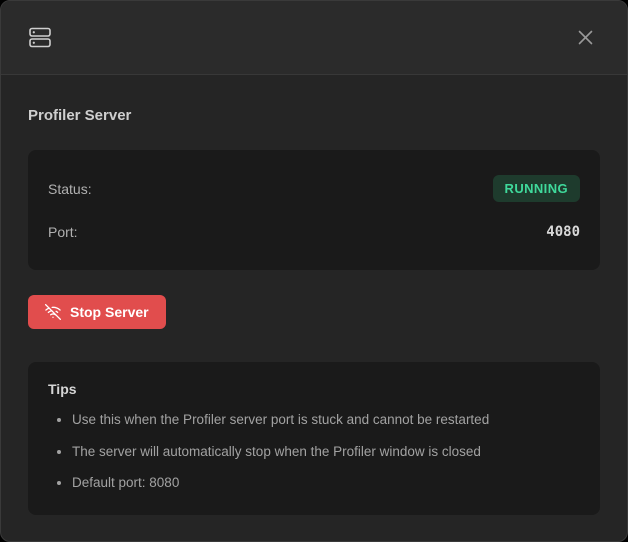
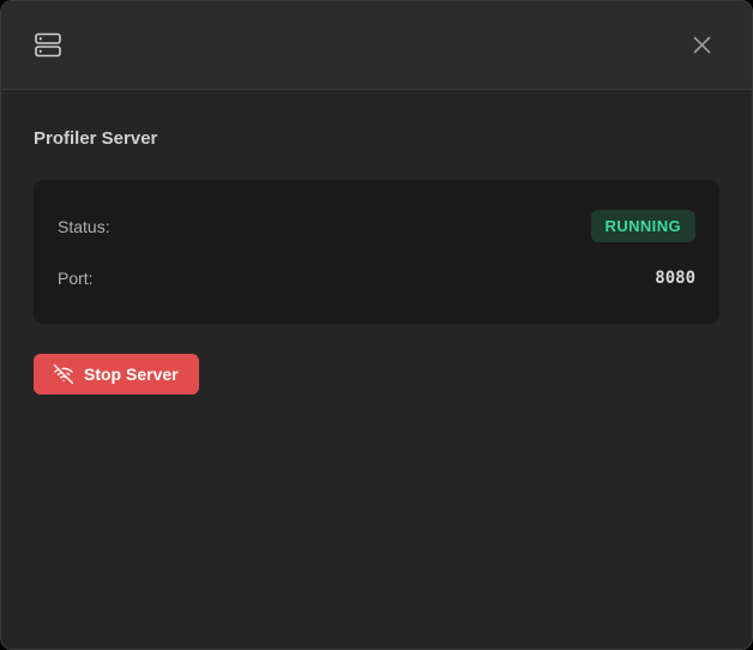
  Profiler Server
  Status:
  RUNNING
  Port:
- 4080
+ 8080
  Stop Server
- Tips
- Use this when the Profiler server port is stuck and cannot be restarted
- The server will automatically stop when the Profiler window is closed
- Default port: 8080
